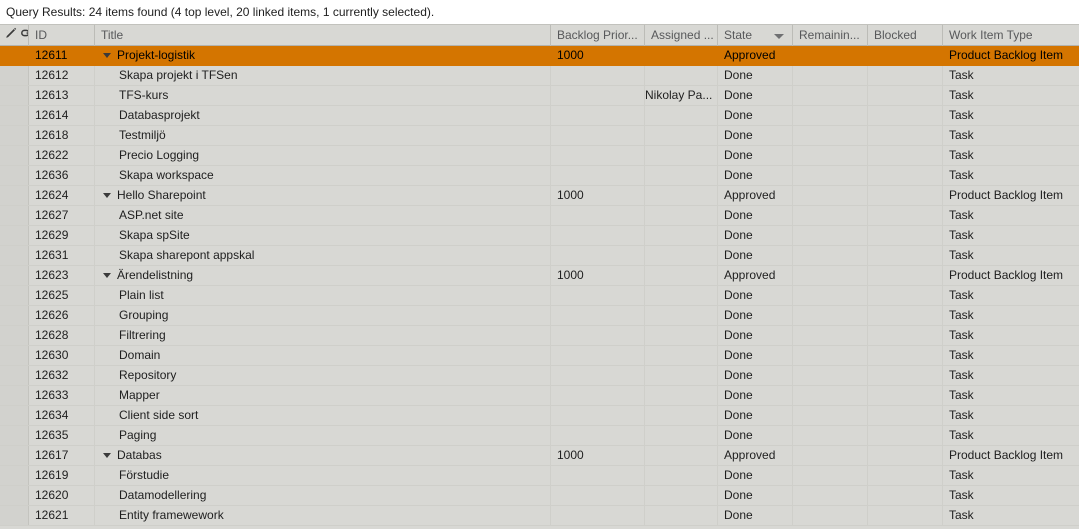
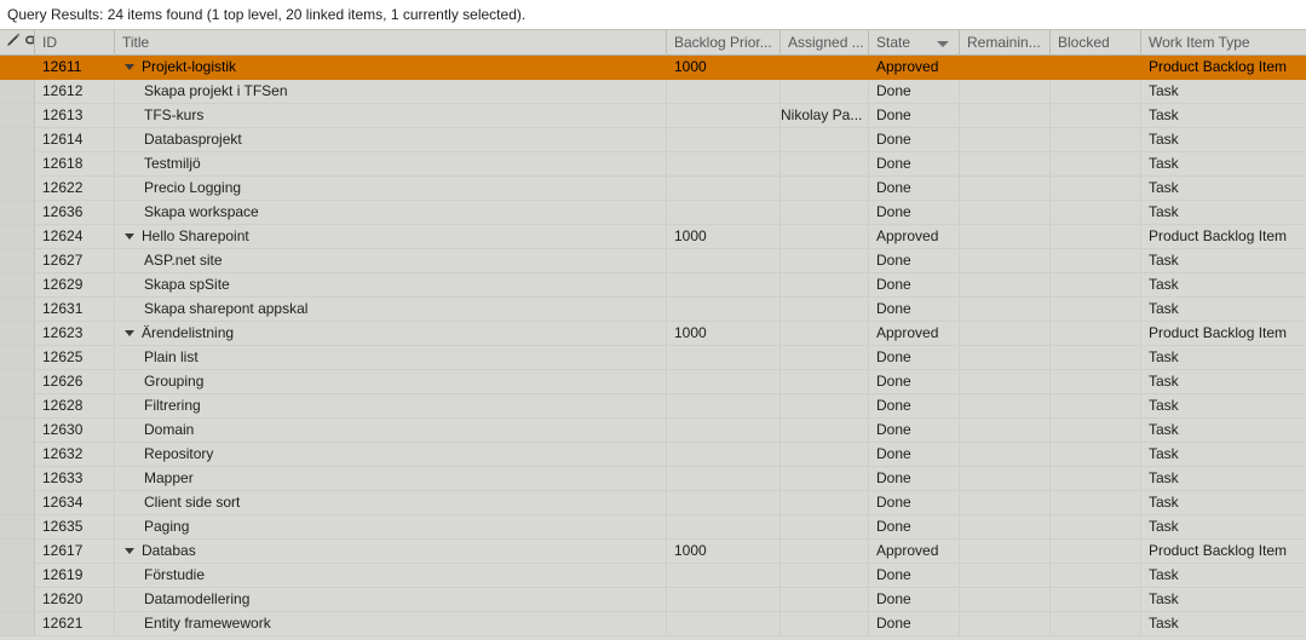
- Query Results: 24 items found (4 top level, 20 linked items, 1 currently selected).
+ Query Results: 24 items found (1 top level, 20 linked items, 1 currently selected).
  ID
  Title
  Backlog Prior...
  Assigned ...
  State
  Remainin...
  Blocked
  Work Item Type
  12611
  Projekt-logistik
  1000
  Approved
  Product Backlog Item
  12612
  Skapa projekt i TFSen
  Done
  Task
  12613
  TFS-kurs
  Nikolay Pa...
  Done
  Task
  12614
  Databasprojekt
  Done
  Task
  12618
  Testmiljö
  Done
  Task
  12622
  Precio Logging
  Done
  Task
  12636
  Skapa workspace
  Done
  Task
  12624
  Hello Sharepoint
  1000
  Approved
  Product Backlog Item
  12627
  ASP.net site
  Done
  Task
  12629
  Skapa spSite
  Done
  Task
  12631
  Skapa sharepont appskal
  Done
  Task
  12623
  Ärendelistning
  1000
  Approved
  Product Backlog Item
  12625
  Plain list
  Done
  Task
  12626
  Grouping
  Done
  Task
  12628
  Filtrering
  Done
  Task
  12630
  Domain
  Done
  Task
  12632
  Repository
  Done
  Task
  12633
  Mapper
  Done
  Task
  12634
  Client side sort
  Done
  Task
  12635
  Paging
  Done
  Task
  12617
  Databas
  1000
  Approved
  Product Backlog Item
  12619
  Förstudie
  Done
  Task
  12620
  Datamodellering
  Done
  Task
  12621
  Entity framewework
  Done
  Task
